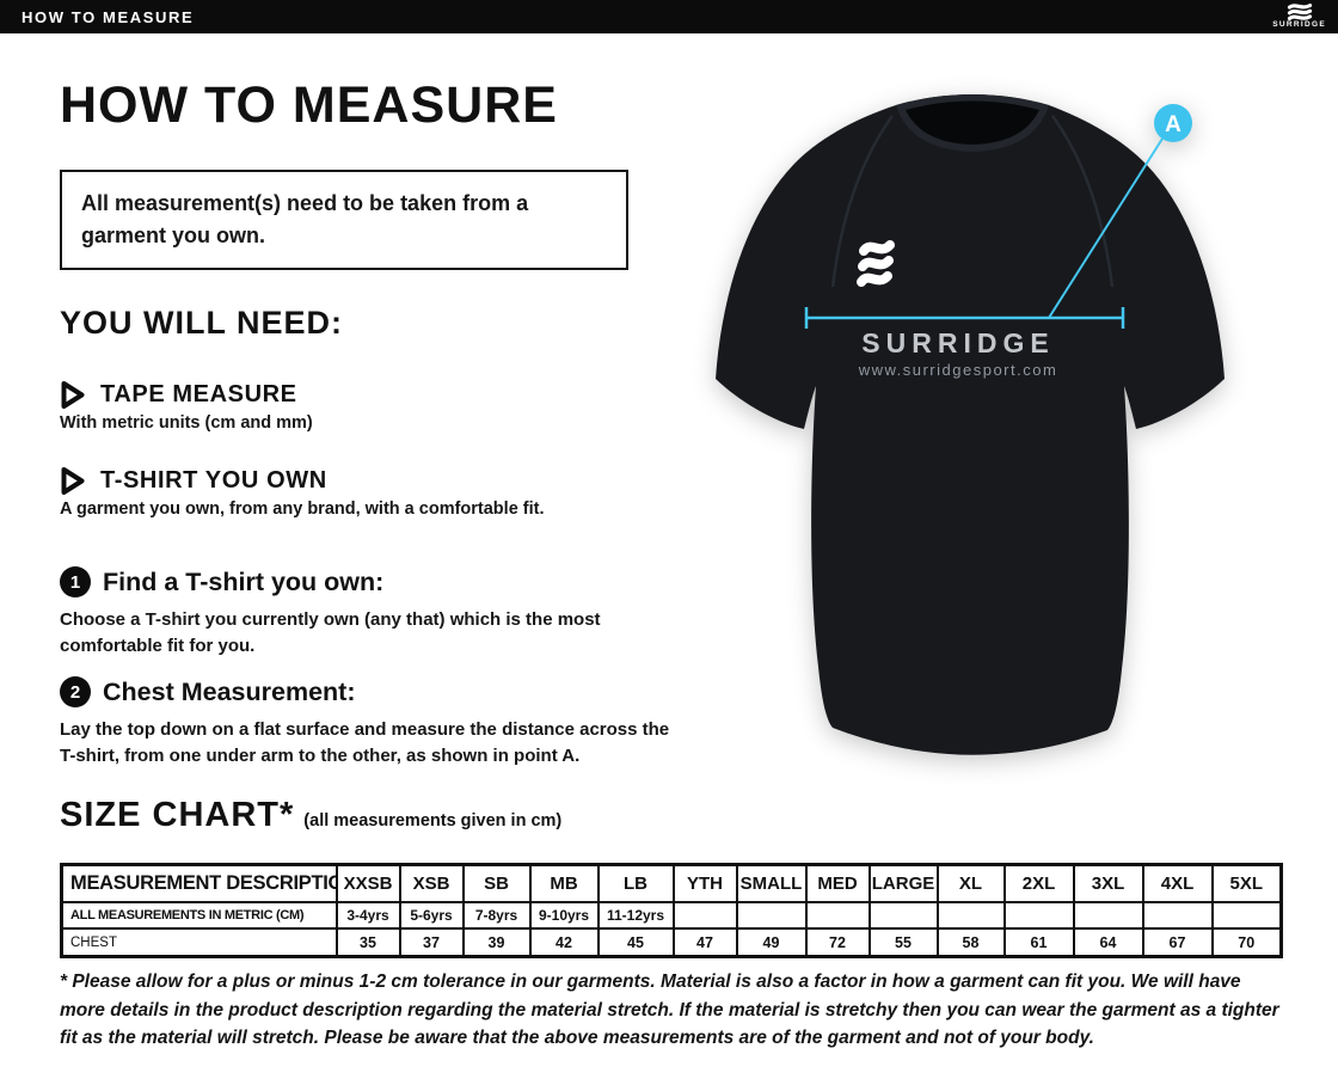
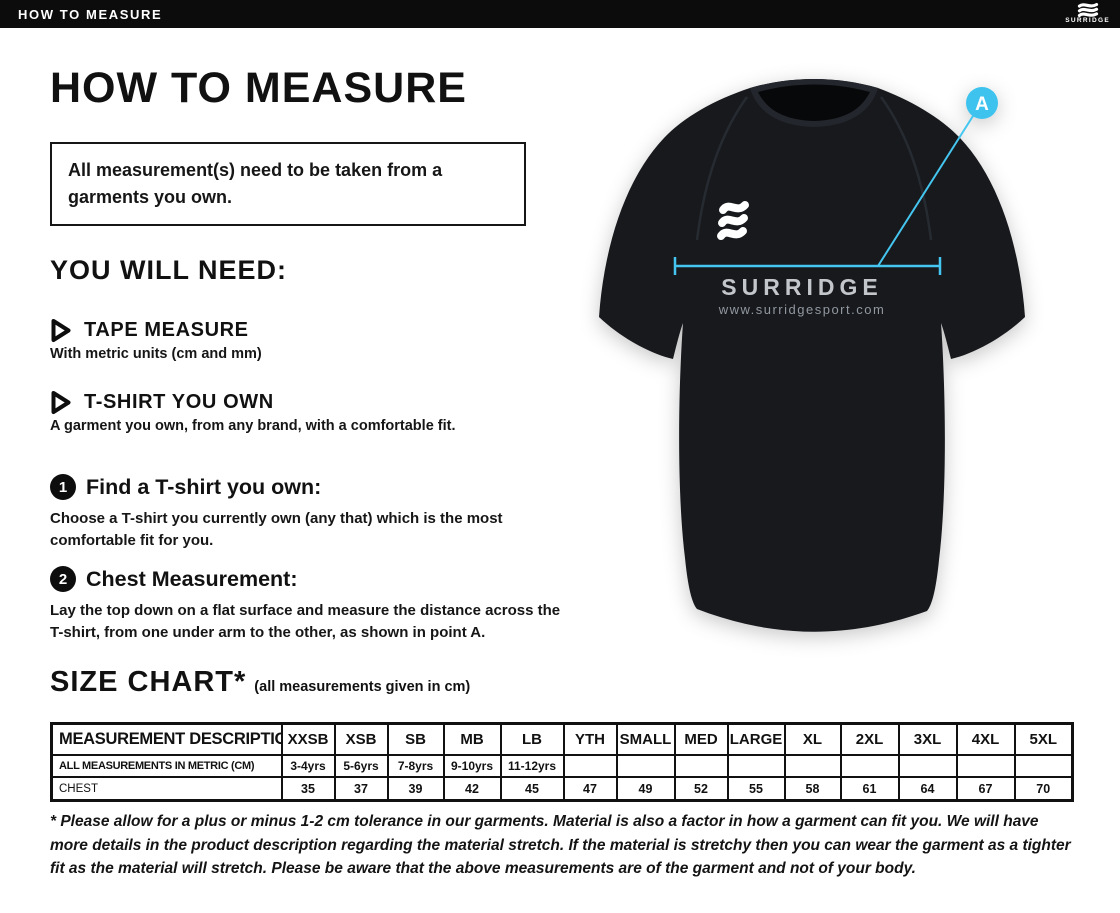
  HOW TO MEASURE
  HOW TO MEASURE
- All measurement(s) need to be taken from a garment you own.
+ All measurement(s) need to be taken from a garments you own.
  YOU WILL NEED:
  TAPE MEASURE
  With metric units (cm and mm)
  T-SHIRT YOU OWN
  A garment you own, from any brand, with a comfortable fit.
  1
  Find a T-shirt you own:
  Choose a T-shirt you currently own (any that) which is the most comfortable fit for you.
  2
  Chest Measurement:
  Lay the top down on a flat surface and measure the distance across the T-shirt, from one under arm to the other, as shown in point A.
  SURRIDGE
  www.surridgesport.com
  A
  SIZE CHART*
  (all measurements given in cm)
  MEASUREMENT DESCRIPTIO	XXSB	XSB	SB	MB	LB	YTH	SMALL	MED	LARGE	XL	2XL	3XL	4XL	5XL
  ALL MEASUREMENTS IN METRIC (CM)	3-4yrs	5-6yrs	7-8yrs	9-10yrs	11-12yrs
- CHEST	35	37	39	42	45	47	49	72	55	58	61	64	67	70
+ CHEST	35	37	39	42	45	47	49	52	55	58	61	64	67	70
  * Please allow for a plus or minus 1-2 cm tolerance in our garments. Material is also a factor in how a garment can fit you. We will have more details in the product description regarding the material stretch. If the material is stretchy then you can wear the garment as a tighter fit as the material will stretch. Please be aware that the above measurements are of the garment and not of your body.
